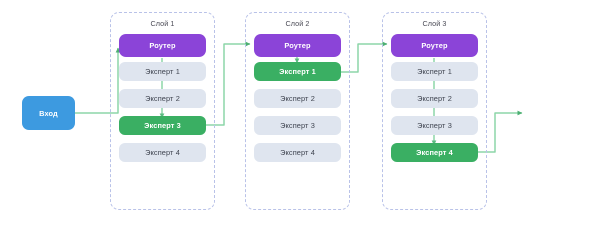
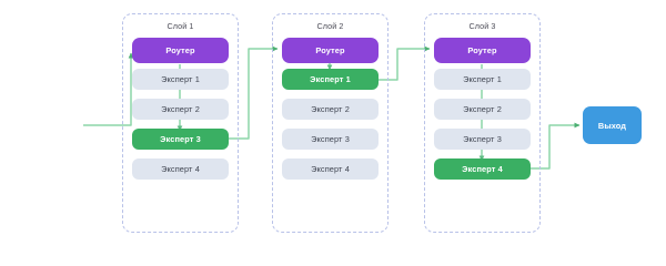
- Вход
  Слой 1
  Роутер
  Эксперт 1
  Эксперт 2
  Эксперт 3
  Эксперт 4
  Слой 2
  Роутер
  Эксперт 1
  Эксперт 2
  Эксперт 3
  Эксперт 4
  Слой 3
  Роутер
  Эксперт 1
  Эксперт 2
  Эксперт 3
  Эксперт 4
+ Выход
